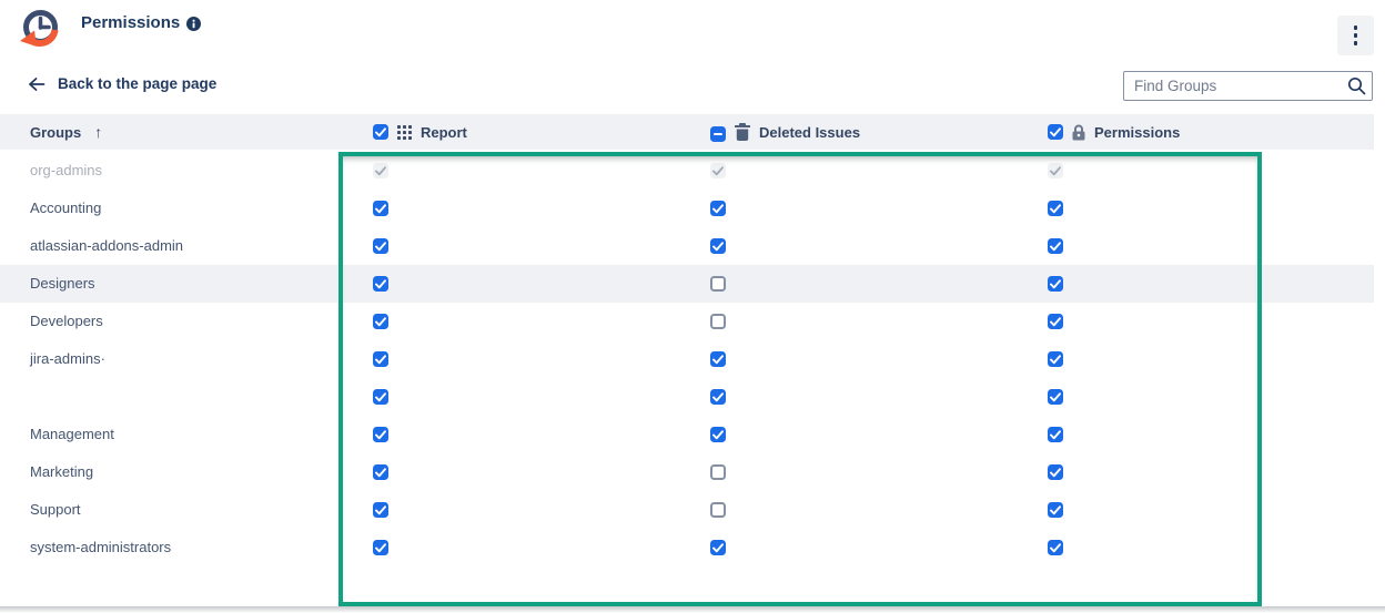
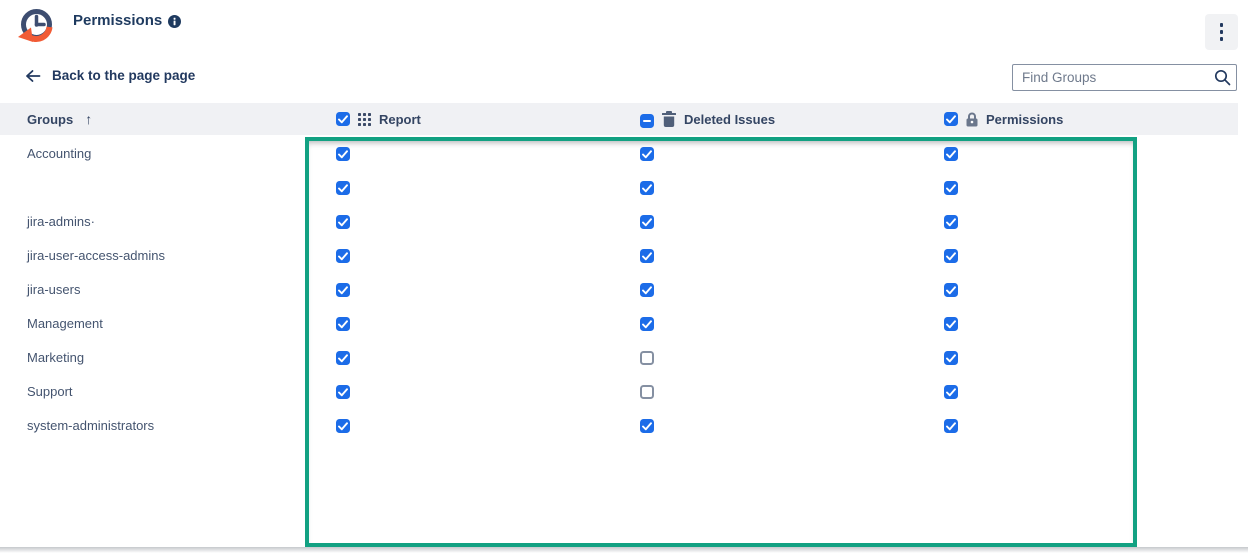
  Permissions
  Back to the page page
  Find Groups
  Groups
  ↑
  Report
  Deleted Issues
  Permissions
- org-admins
  Accounting
- atlassian-addons-admin
- Designers
- Developers
  jira-admins·
+ jira-user-access-admins
+ jira-users
  Management
  Marketing
  Support
  system-administrators
